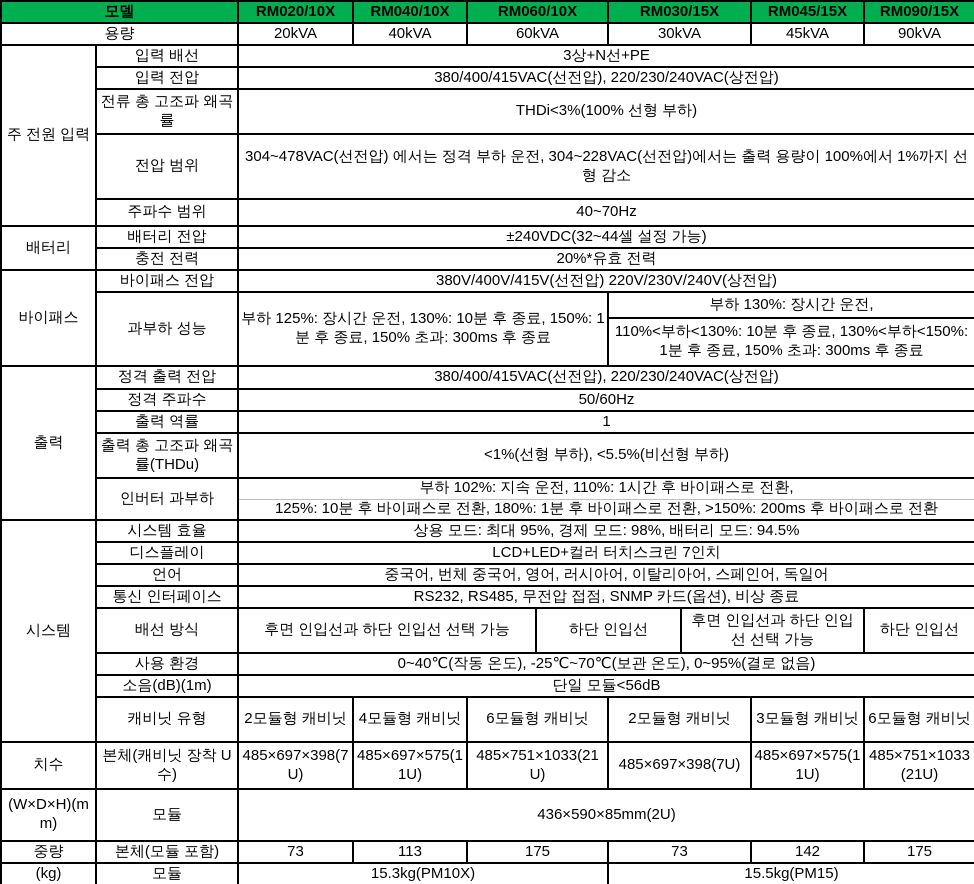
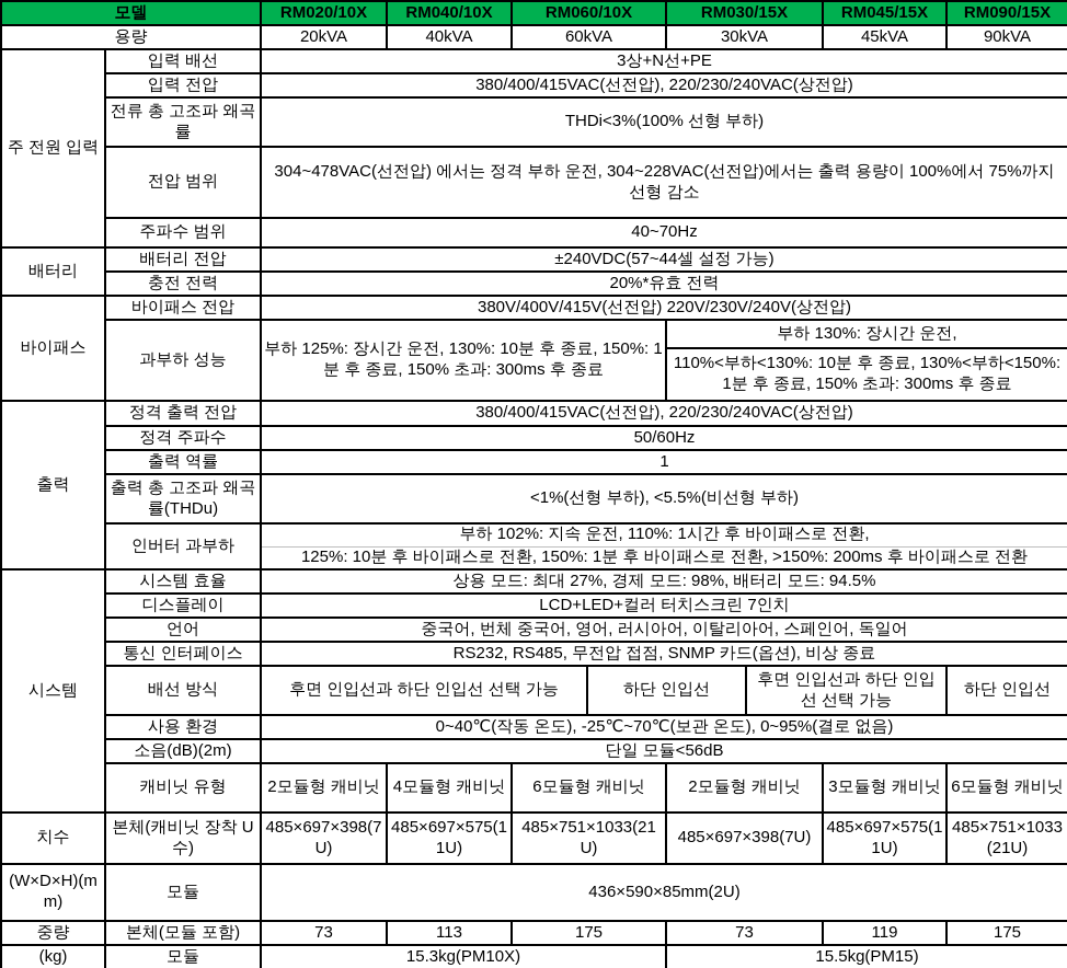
  모델	RM020/10X	RM040/10X	RM060/10X	RM030/15X	RM045/15X	RM090/15X
  용량	20kVA	40kVA	60kVA	30kVA	45kVA	90kVA
  주 전원 입력	입력 배선	3상+N선+PE
  입력 전압	380/400/415VAC(선전압), 220/230/240VAC(상전압)
  전류 총 고조파 왜곡률	THDi<3%(100% 선형 부하)
- 전압 범위	304~478VAC(선전압) 에서는 정격 부하 운전, 304~228VAC(선전압)에서는 출력 용량이 100%에서 1%까지 선형 감소
+ 전압 범위	304~478VAC(선전압) 에서는 정격 부하 운전, 304~228VAC(선전압)에서는 출력 용량이 100%에서 75%까지 선형 감소
  주파수 범위	40~70Hz
- 배터리	배터리 전압	±240VDC(32~44셀 설정 가능)
+ 배터리	배터리 전압	±240VDC(57~44셀 설정 가능)
  충전 전력	20%*유효 전력
  바이패스	바이패스 전압	380V/400V/415V(선전압) 220V/230V/240V(상전압)
  과부하 성능	부하 125%: 장시간 운전, 130%: 10분 후 종료, 150%: 1분 후 종료, 150% 초과: 300ms 후 종료	부하 130%: 장시간 운전,
  110%<부하<130%: 10분 후 종료, 130%<부하<150%: 1분 후 종료, 150% 초과: 300ms 후 종료
  출력	정격 출력 전압	380/400/415VAC(선전압), 220/230/240VAC(상전압)
  정격 주파수	50/60Hz
  출력 역률	1
  출력 총 고조파 왜곡률(THDu)	<1%(선형 부하), <5.5%(비선형 부하)
  인버터 과부하	부하 102%: 지속 운전, 110%: 1시간 후 바이패스로 전환,
- 125%: 10분 후 바이패스로 전환, 180%: 1분 후 바이패스로 전환, >150%: 200ms 후 바이패스로 전환
+ 125%: 10분 후 바이패스로 전환, 150%: 1분 후 바이패스로 전환, >150%: 200ms 후 바이패스로 전환
- 시스템	시스템 효율	상용 모드: 최대 95%, 경제 모드: 98%, 배터리 모드: 94.5%
+ 시스템	시스템 효율	상용 모드: 최대 27%, 경제 모드: 98%, 배터리 모드: 94.5%
  디스플레이	LCD+LED+컬러 터치스크린 7인치
  언어	중국어, 번체 중국어, 영어, 러시아어, 이탈리아어, 스페인어, 독일어
  통신 인터페이스	RS232, RS485, 무전압 접점, SNMP 카드(옵션), 비상 종료
  배선 방식	후면 인입선과 하단 인입선 선택 가능	하단 인입선	후면 인입선과 하단 인입선 선택 가능	하단 인입선
  사용 환경	0~40℃(작동 온도), -25℃~70℃(보관 온도), 0~95%(결로 없음)
- 소음(dB)(1m)	단일 모듈<56dB
+ 소음(dB)(2m)	단일 모듈<56dB
  캐비닛 유형	2모듈형 캐비닛	4모듈형 캐비닛	6모듈형 캐비닛	2모듈형 캐비닛	3모듈형 캐비닛	6모듈형 캐비닛
  치수	본체(캐비닛 장착 U수)	485×697×398(7U)	485×697×575(11U)	485×751×1033(21U)	485×697×398(7U)	485×697×575(11U)	485×751×1033(21U)
  (W×D×H)(mm)	모듈	436×590×85mm(2U)
- 중량	본체(모듈 포함)	73	113	175	73	142	175
+ 중량	본체(모듈 포함)	73	113	175	73	119	175
  (kg)	모듈	15.3kg(PM10X)	15.5kg(PM15)
